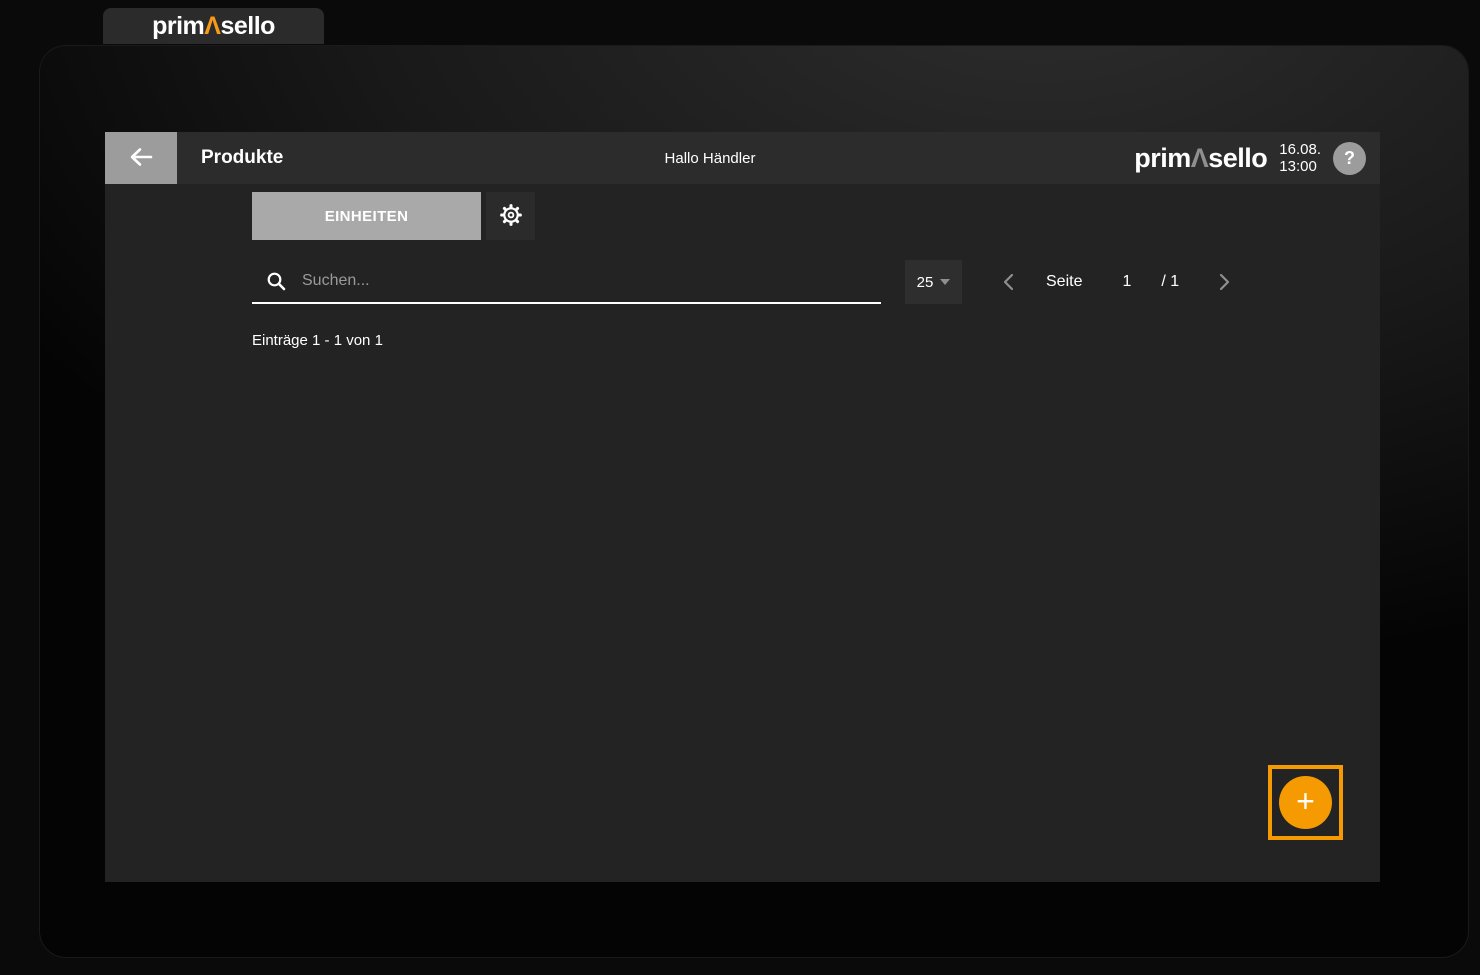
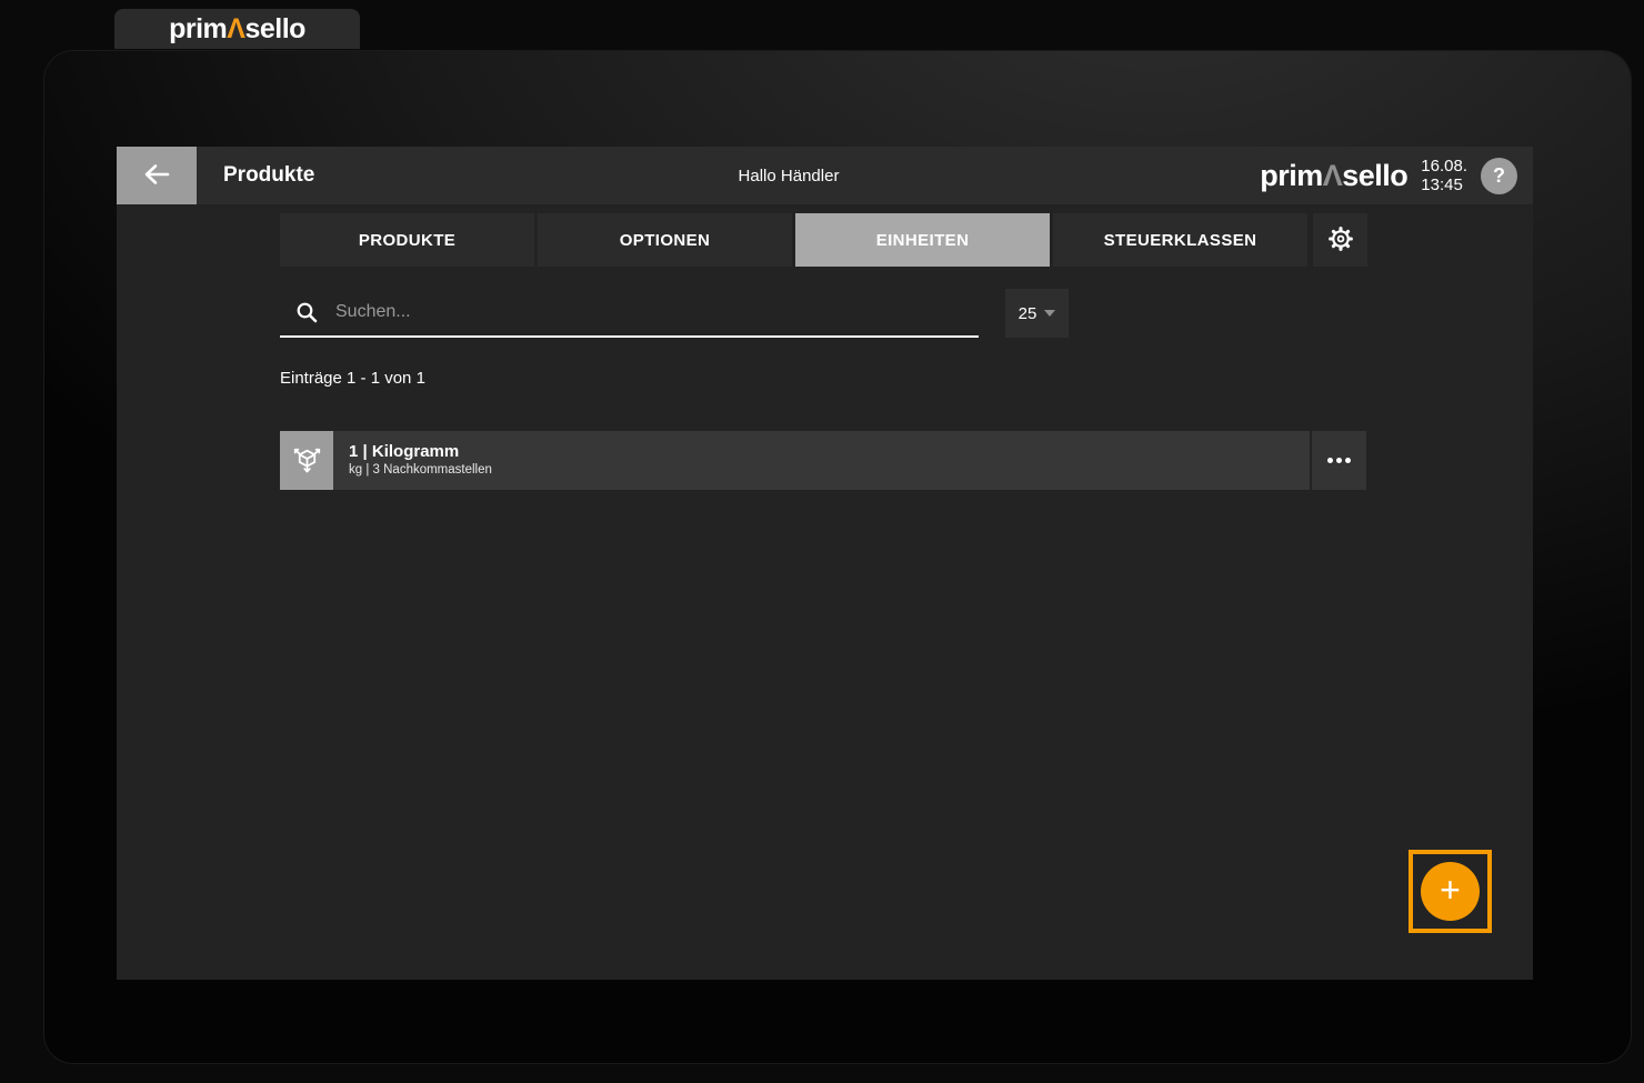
  primΛsello
  Produkte
  Hallo Händler
  primΛsello
  16.08.
- 13:00
+ 13:45
  ?
+ PRODUKTE
+ OPTIONEN
  EINHEITEN
+ STEUERKLASSEN
  Suchen...
  25
- Seite
- 1
- / 1
  Einträge 1 - 1 von 1
+ 1 | Kilogramm
+ kg | 3 Nachkommastellen
  +
